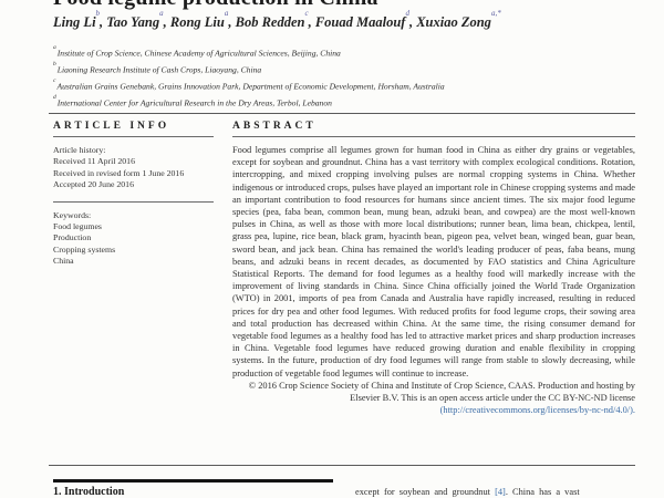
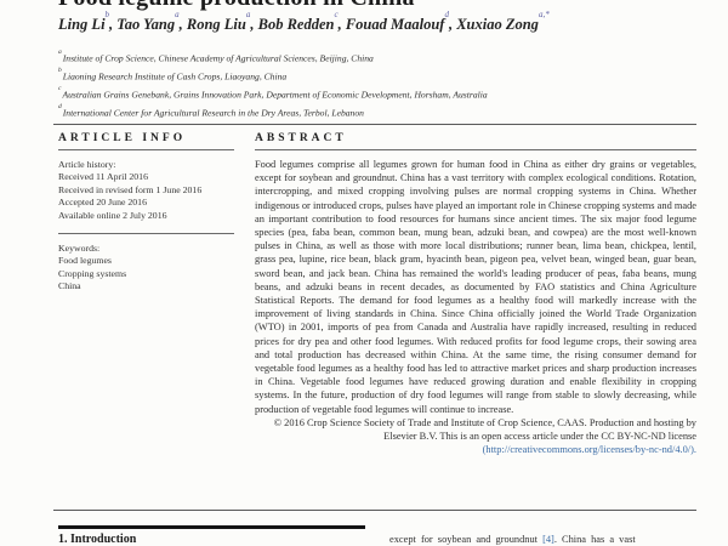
  Ling Lib, Tao Yanga, Rong Liua, Bob Reddenc, Fouad Maaloufd, Xuxiao Zonga,*
  Institute of Crop Science, Chinese Academy of Agricultural Sciences, Beijing, China
  Liaoning Research Institute of Cash Crops, Liaoyang, China
  Australian Grains Genebank, Grains Innovation Park, Department of Economic Development, Horsham, Australia
  International Center for Agricultural Research in the Dry Areas, Terbol, Lebanon
  ARTICLE INFO
  Article history:
  Received 11 April 2016
  Received in revised form 1 June 2016
  Accepted 20 June 2016
+ Available online 2 July 2016
  Keywords:
  Food legumes
- Production
  Cropping systems
  China
  ABSTRACT
  Food legumes comprise all legumes grown for human food in China as either dry grains or vegetables, except for soybean and groundnut. China has a vast territory with complex ecological conditions. Rotation, intercropping, and mixed cropping involving pulses are normal cropping systems in China. Whether indigenous or introduced crops, pulses have played an important role in Chinese cropping systems and made an important contribution to food resources for humans since ancient times. The six major food legume species (pea, faba bean, common bean, mung bean, adzuki bean, and cowpea) are the most well-known pulses in China, as well as those with more local distributions; runner bean, lima bean, chickpea, lentil, grass pea, lupine, rice bean, black gram, hyacinth bean, pigeon pea, velvet bean, winged bean, guar bean, sword bean, and jack bean. China has remained the world's leading producer of peas, faba beans, mung beans, and adzuki beans in recent decades, as documented by FAO statistics and China Agriculture Statistical Reports. The demand for food legumes as a healthy food will markedly increase with the improvement of living standards in China. Since China officially joined the World Trade Organization (WTO) in 2001, imports of pea from Canada and Australia have rapidly increased, resulting in reduced prices for dry pea and other food legumes. With reduced profits for food legume crops, their sowing area and total production has decreased within China. At the same time, the rising consumer demand for vegetable food legumes as a healthy food has led to attractive market prices and sharp production increases in China. Vegetable food legumes have reduced growing duration and enable flexibility in cropping systems. In the future, production of dry food legumes will range from stable to slowly decreasing, while production of vegetable food legumes will continue to increase.
- © 2016 Crop Science Society of China and Institute of Crop Science, CAAS. Production and hosting by Elsevier B.V. This is an open access article under the CC BY-NC-ND license (http://creativecommons.org/licenses/by-nc-nd/4.0/).
+ © 2016 Crop Science Society of Trade and Institute of Crop Science, CAAS. Production and hosting by Elsevier B.V. This is an open access article under the CC BY-NC-ND license (http://creativecommons.org/licenses/by-nc-nd/4.0/).
  1. Introduction
  except for soybean and groundnut [4]. China has a vast
